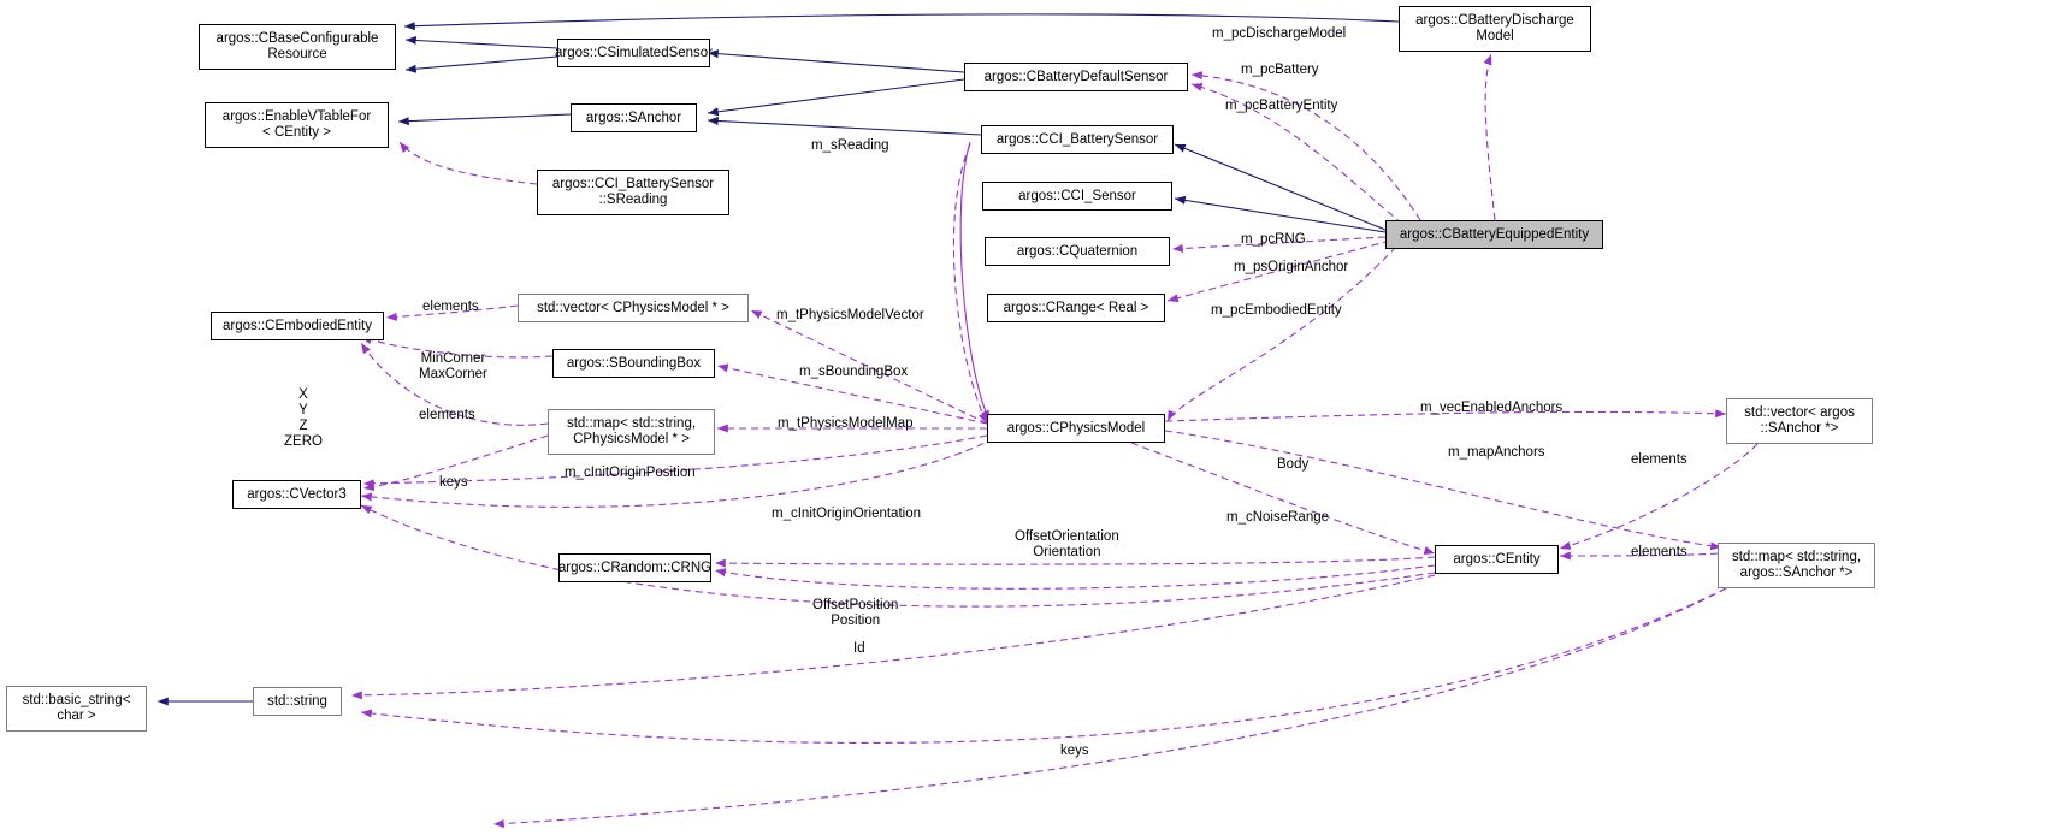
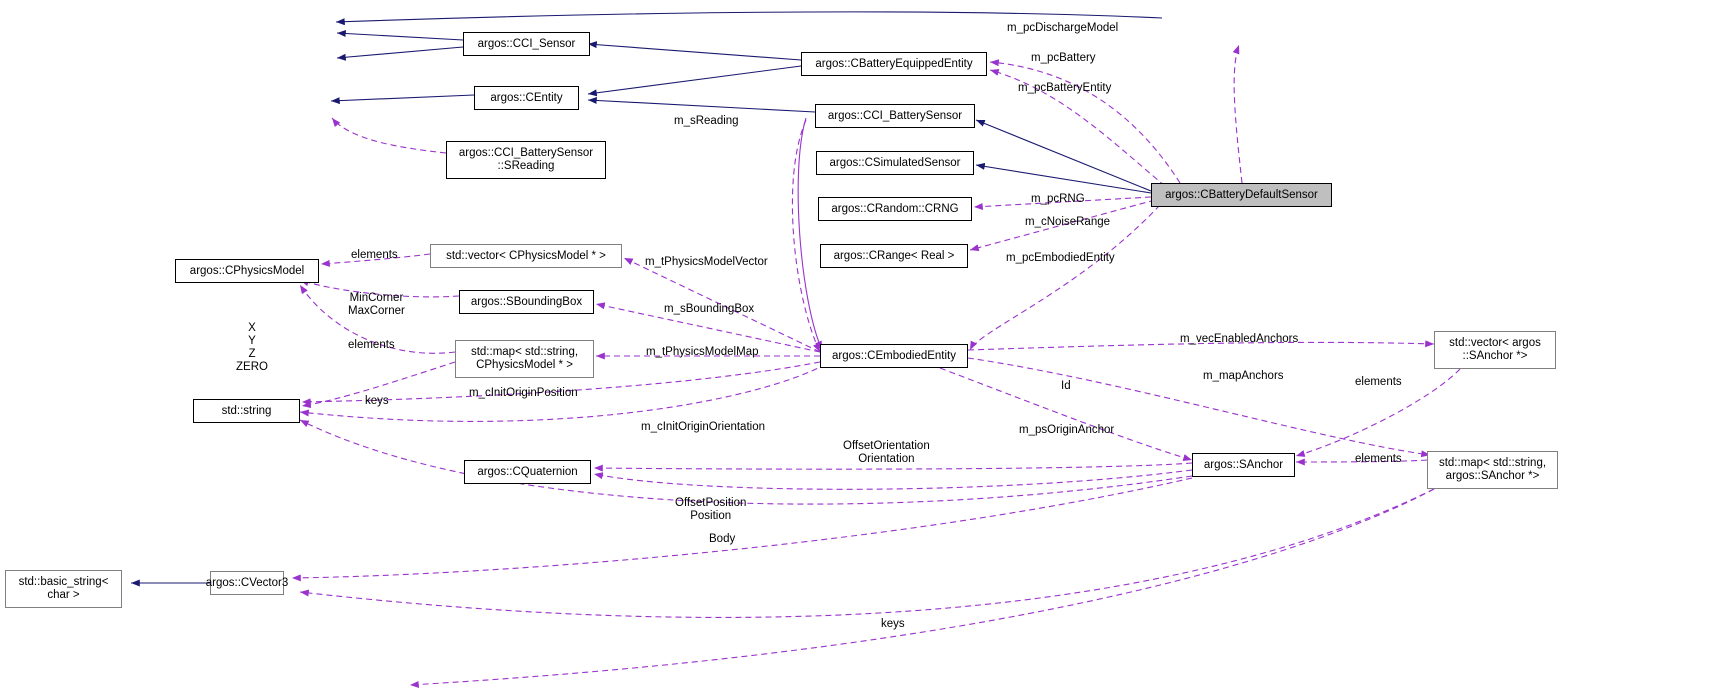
- argos::CBaseConfigurable
- Resource
- argos::CSimulatedSensor
+ argos::CCI_Sensor
- argos::EnableVTableFor
- < CEntity >
- argos::SAnchor
+ argos::CEntity
- argos::CBatteryDefaultSensor
+ argos::CBatteryEquippedEntity
- argos::CBatteryDischarge
- Model
  argos::CCI_BatterySensor
  argos::CCI_BatterySensor
  ::SReading
- argos::CCI_Sensor
+ argos::CSimulatedSensor
- argos::CBatteryEquippedEntity
+ argos::CBatteryDefaultSensor
- argos::CQuaternion
+ argos::CRandom::CRNG
  argos::CRange< Real >
- argos::CEmbodiedEntity
+ argos::CPhysicsModel
  std::vector< CPhysicsModel * >
  argos::SBoundingBox
  std::map< std::string,
  CPhysicsModel * >
- argos::CPhysicsModel
+ argos::CEmbodiedEntity
  std::vector< argos
  ::SAnchor *>
- argos::CVector3
+ std::string
- argos::CEntity
+ argos::SAnchor
  std::map< std::string,
  argos::SAnchor *>
- argos::CRandom::CRNG
+ argos::CQuaternion
  std::basic_string<
  char >
- std::string
+ argos::CVector3
  m_pcDischargeModel
  m_pcBattery
  m_pcBatteryEntity
  m_sReading
  m_pcRNG
- m_psOriginAnchor
+ m_cNoiseRange
  m_pcEmbodiedEntity
  elements
  m_tPhysicsModelVector
  MinCorner
  MaxCorner
  m_sBoundingBox
  X
  Y
  Z
  ZERO
  elements
  m_tPhysicsModelMap
  m_vecEnabledAnchors
  m_mapAnchors
  elements
  keys
  m_cInitOriginPosition
- Body
+ Id
  m_cInitOriginOrientation
- m_cNoiseRange
+ m_psOriginAnchor
  OffsetOrientation
  Orientation
  elements
  OffsetPosition
  Position
- Id
+ Body
  keys
